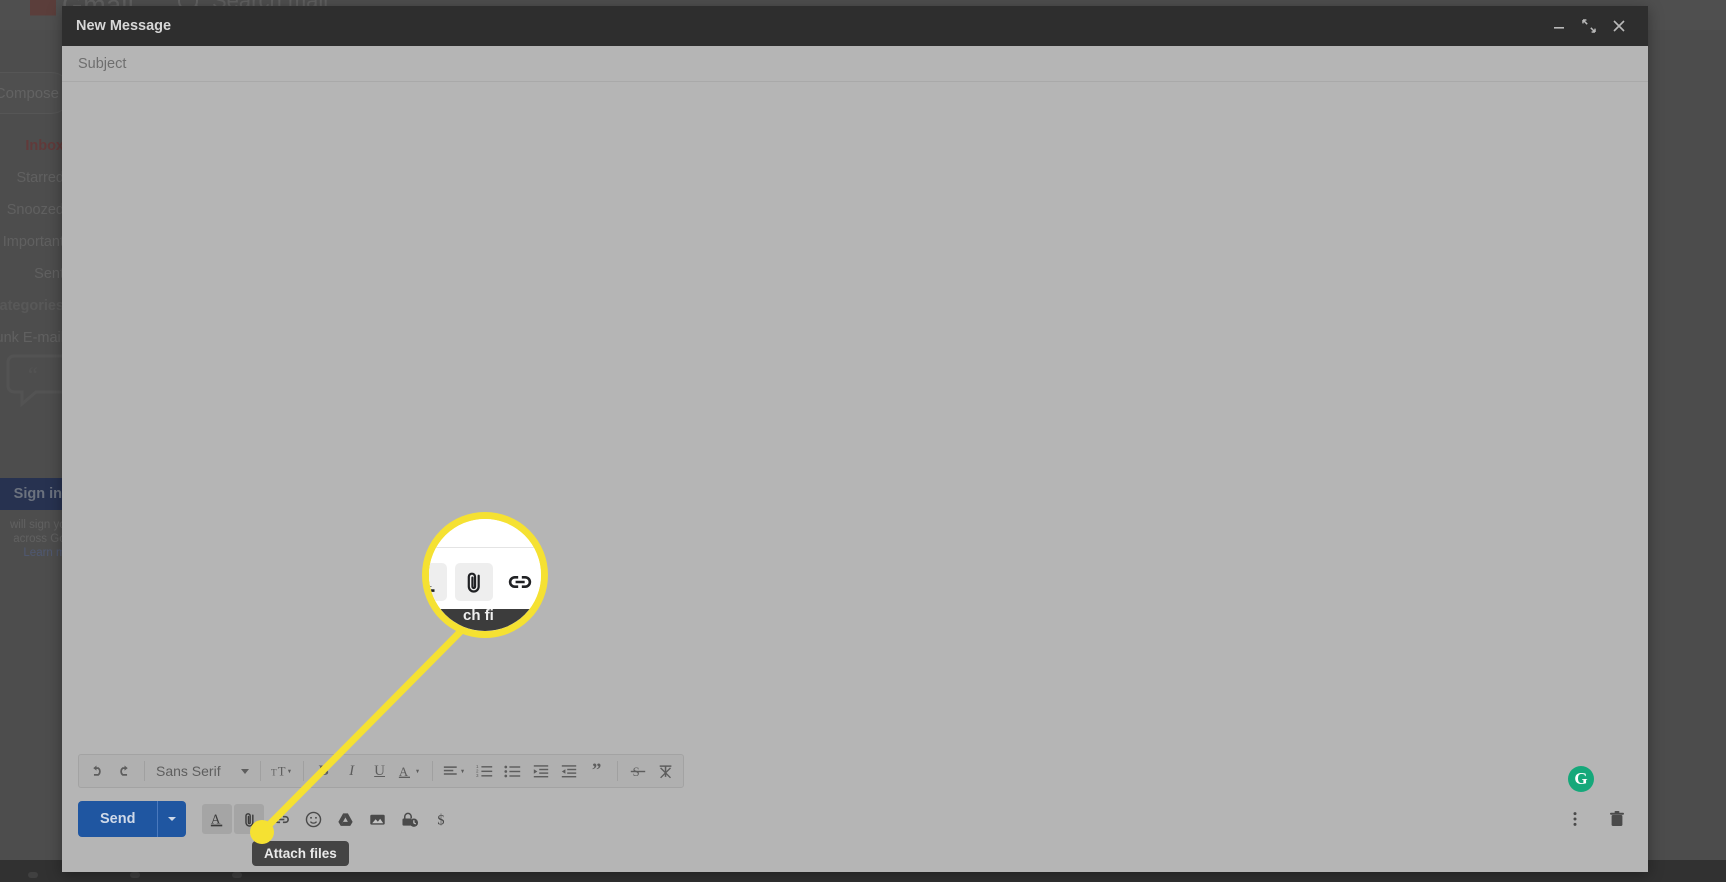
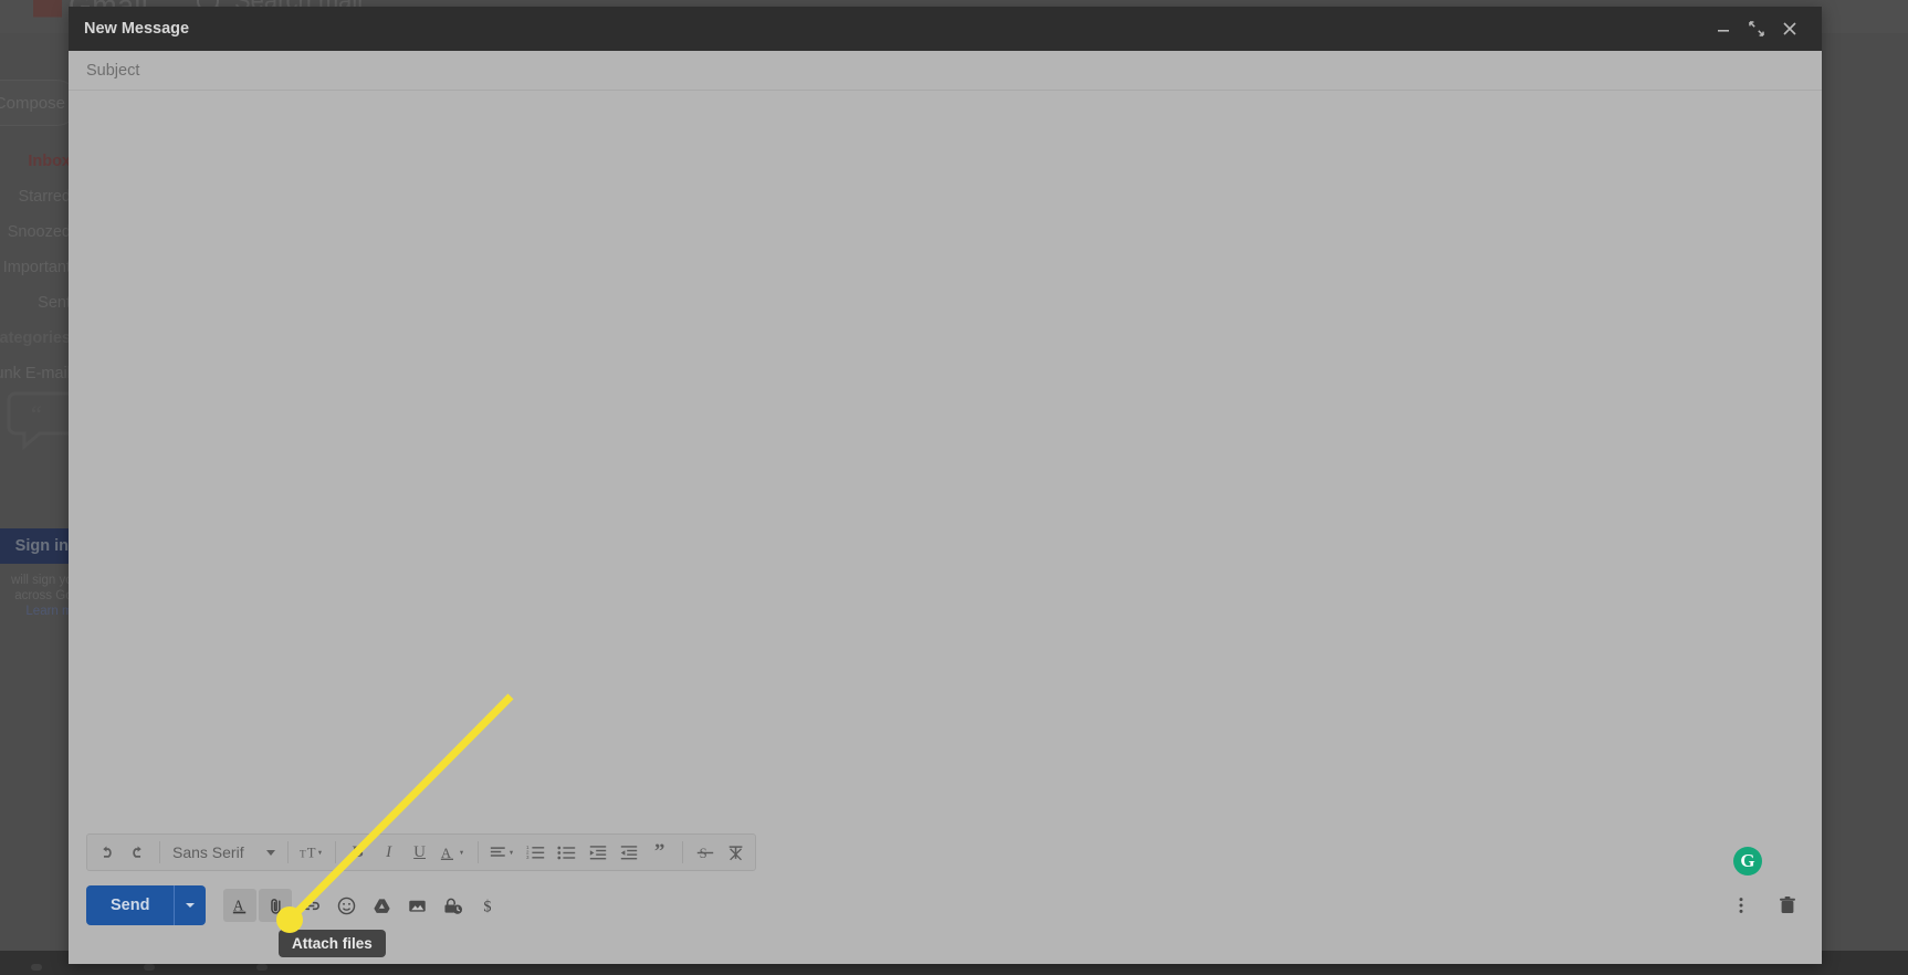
  Gmail
  Search mail
  Compose
  Inbox
  Starred
  Snoozed
  Importan
  Sen
  ategories
  nk E-mai
  Sign in
  will sign y
  across G
  Learn m
  New Message
  Subject
  Sans Serif
  T
  T
  I
  U
  A
  ”
  Send
  A
  $
  G
  Attach files
- ch fi
